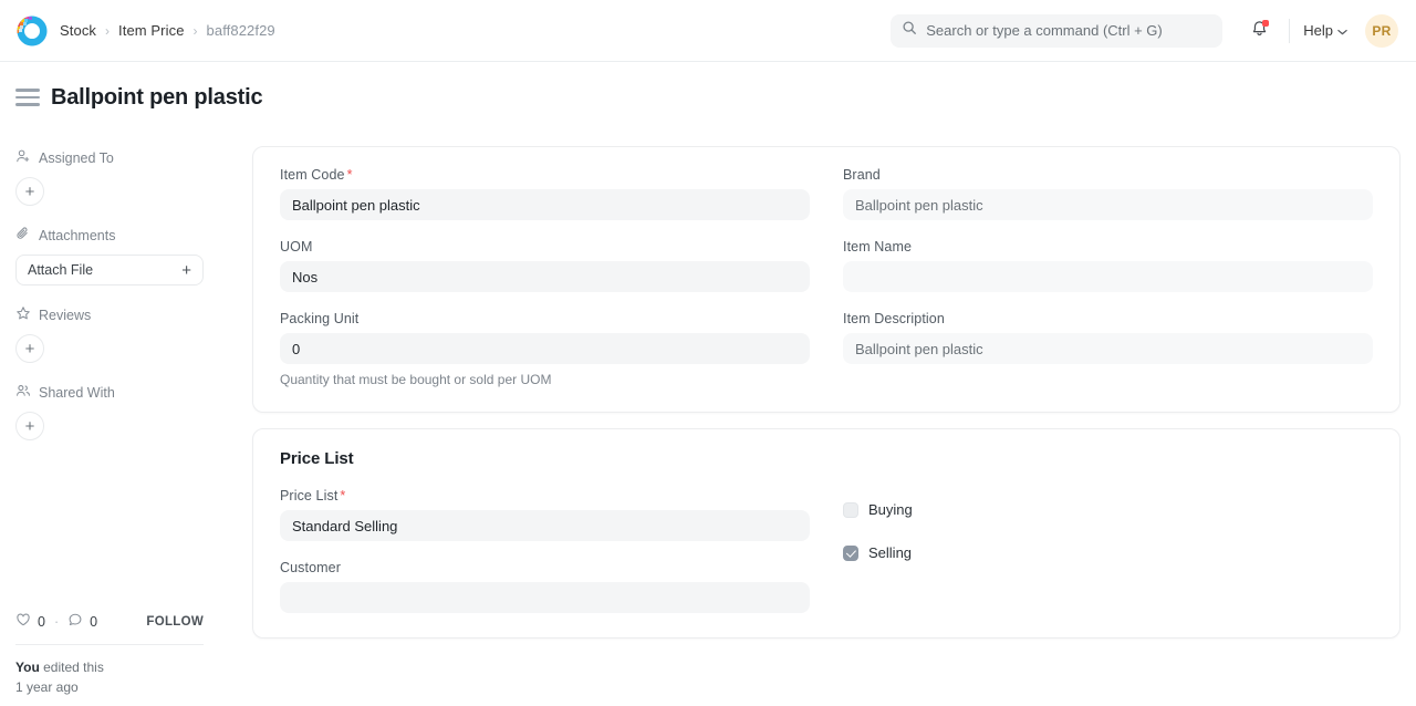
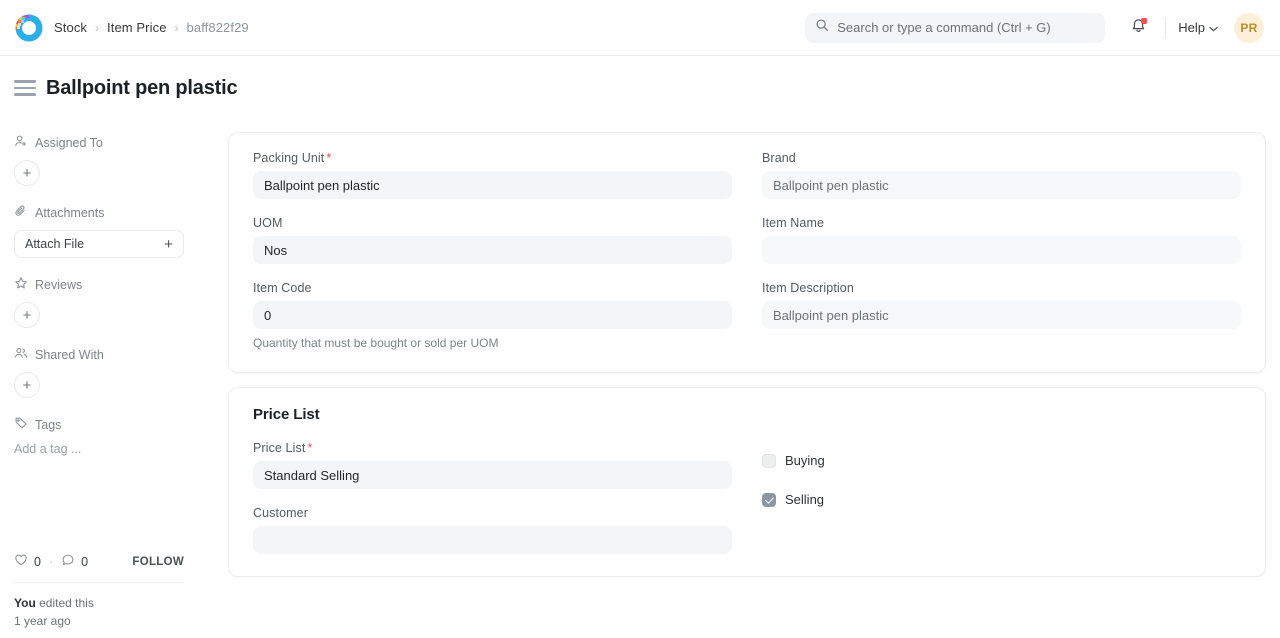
  Stock
  ›
  Item Price
  ›
  baff822f29
  Search or type a command (Ctrl + G)
  Help
  PR
  Ballpoint pen plastic
  Assigned To
  +
  Attachments
  Attach File
  +
  Reviews
  +
  Shared With
  +
+ Tags
+ Add a tag ...
  0
  ·
  0
  FOLLOW
  You edited this
  1 year ago
- Item Code *
+ Packing Unit *
  Ballpoint pen plastic
  UOM
  Nos
- Packing Unit
+ Item Code
  0
  Quantity that must be bought or sold per UOM
  Brand
  Ballpoint pen plastic
  Item Name
  Item Description
  Ballpoint pen plastic
  Price List
  Price List *
  Standard Selling
  Customer
  Buying
  Selling
